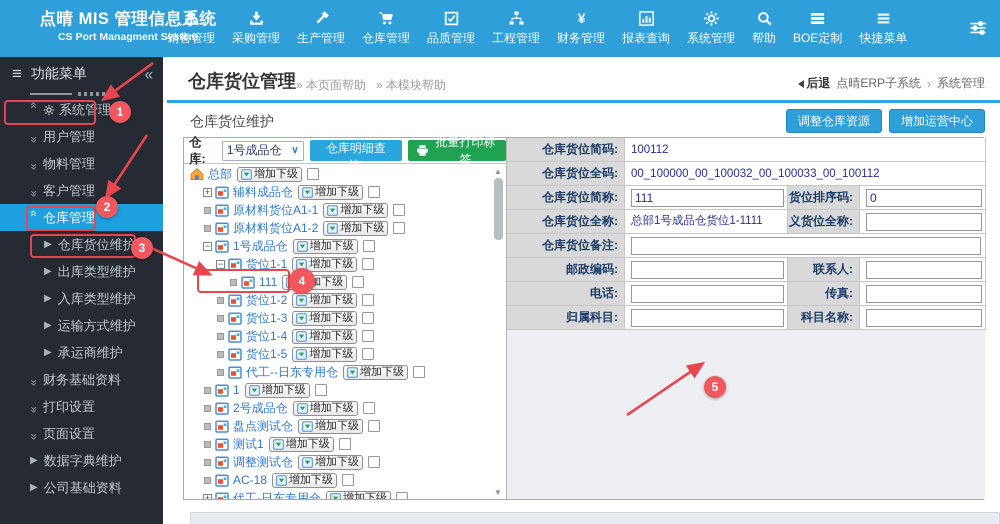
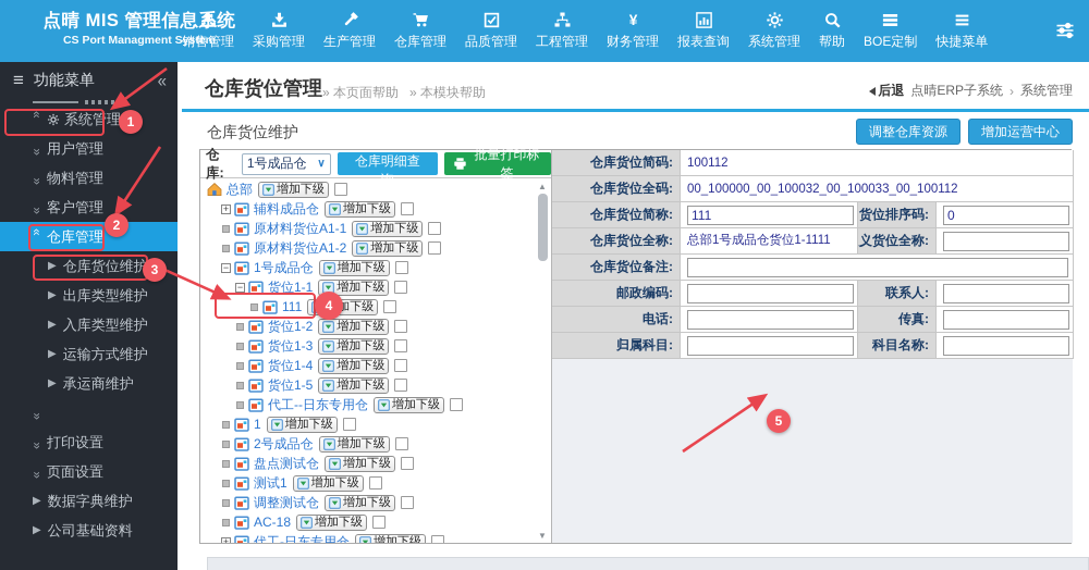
  点晴 MIS 管理信息统
  CS Port Managment System
  销售管理
  采购管理
  生产管理
  仓库管理
  品质管理
  工程管理
  ¥
  财务管理
  报表查询
  系统管理
  帮助
  BOE定制
  快捷菜单
  ≡
  功能菜单
  «
  系统管理
  用户管理
  物料管理
  客户管理
  仓库管理
  ▶
  仓库货位维护
  ▶
  出库类型维护
  ▶
  入库类型维护
  ▶
  运输方式维护
  ▶
  承运商维护
- 财务基础资料
  打印设置
  页面设置
  ▶
  数据字典维护
  ▶
  公司基础资料
  仓库货位管理
  » 本页面帮助
  » 本模块帮助
  后退
  点晴ERP子系统
  ›
  系统管理
  仓库货位维护
  调整仓库资源
  增加运营中心
  仓库:
  1号成品仓
  ∨
  仓库明细查
  批量打印标签
  总部
  增加下级
  +
  辅料成品仓
  增加下级
  原材料货位A1-1
  增加下级
  原材料货位A1-2
  增加下级
  −
  1号成品仓
  增加下级
  −
  货位1-1
  增加下级
  111
  加下级
  货位1-2
  增加下级
  货位1-3
  增加下级
  货位1-4
  增加下级
  货位1-5
  增加下级
  代工--日东专用仓
  增加下级
  1
  增加下级
  2号成品仓
  增加下级
  盘点测试仓
  增加下级
  测试1
  增加下级
  调整测试仓
  增加下级
  AC-18
  增加下级
  +
  代工-日东专用仓
  增加下级
  ▲
  ▼
  仓库货位简码:
  100112
  仓库货位全码:
  00_100000_00_100032_00_100033_00_100112
  仓库货位简称:
  111
  货位排序码:
  0
  仓库货位全称:
  总部1号成品仓货位1-1111
  义货位全称:
  仓库货位备注:
  邮政编码:
  联系人:
  电话:
  传真:
  归属科目:
  科目名称:
  1
  2
  3
  4
  5
